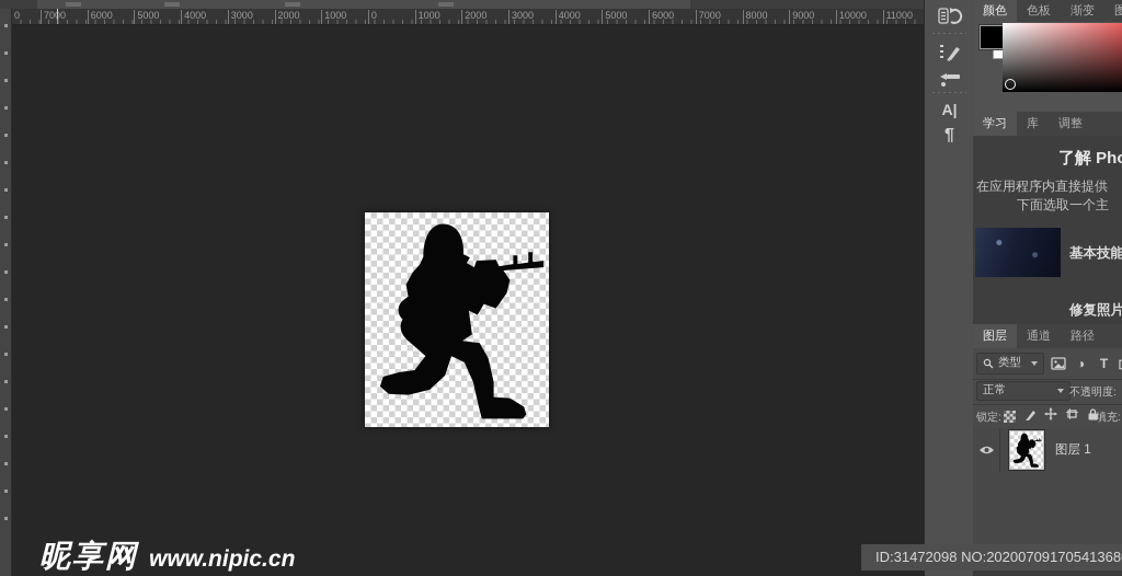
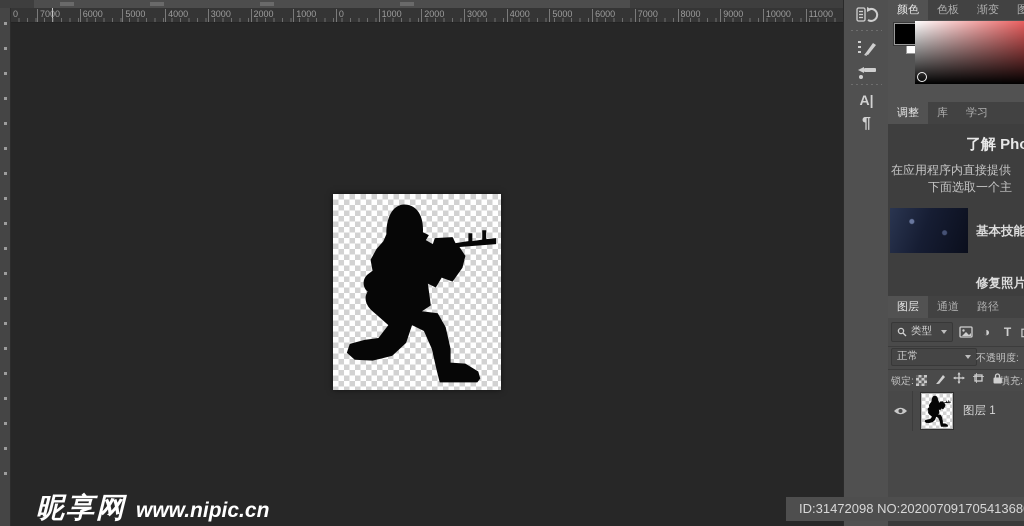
  0
  7000
  6000
  5000
  4000
  3000
  2000
  1000
  0
  1000
  2000
  3000
  4000
  5000
  6000
  7000
  8000
  9000
  10000
  11000
  A|
  ¶
  颜色
  色板
  渐变
- 学习
+ 调整
  库
- 调整
+ 学习
  了解 Ph
  在应用程序内直接提供
  下面选取一个主
  基本技能
  修复照片
  图层
  通道
  路径
  类型
  ◑
  T
  正常
  不透明度:
  锁定:
  填充:
  图层 1
  昵享网
  www.nipic.cn
  ID:31472098 NO:20200709170541368
